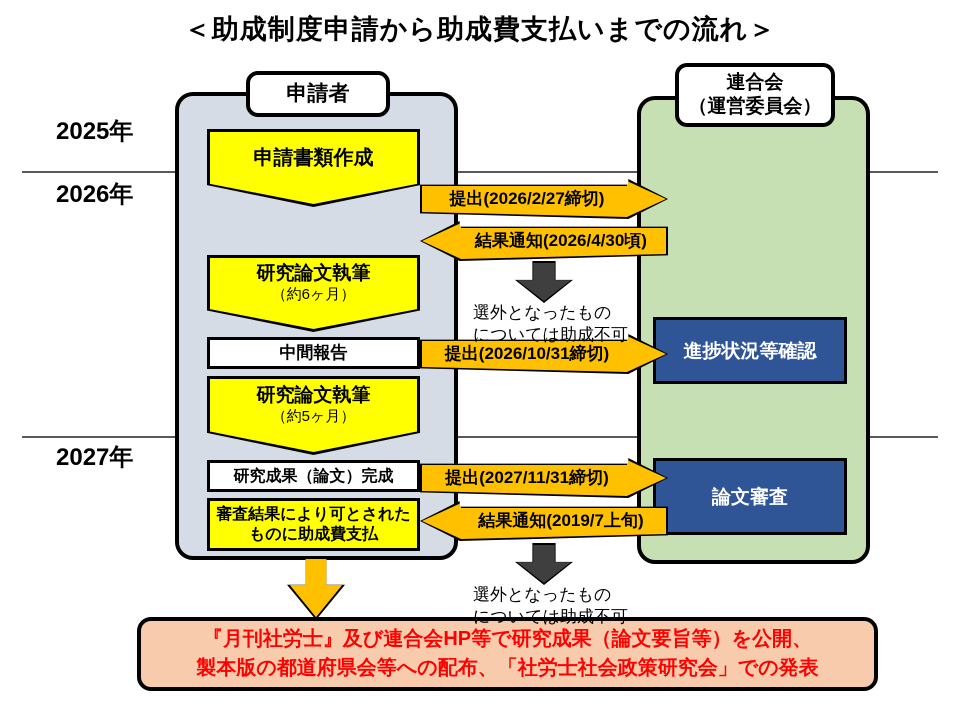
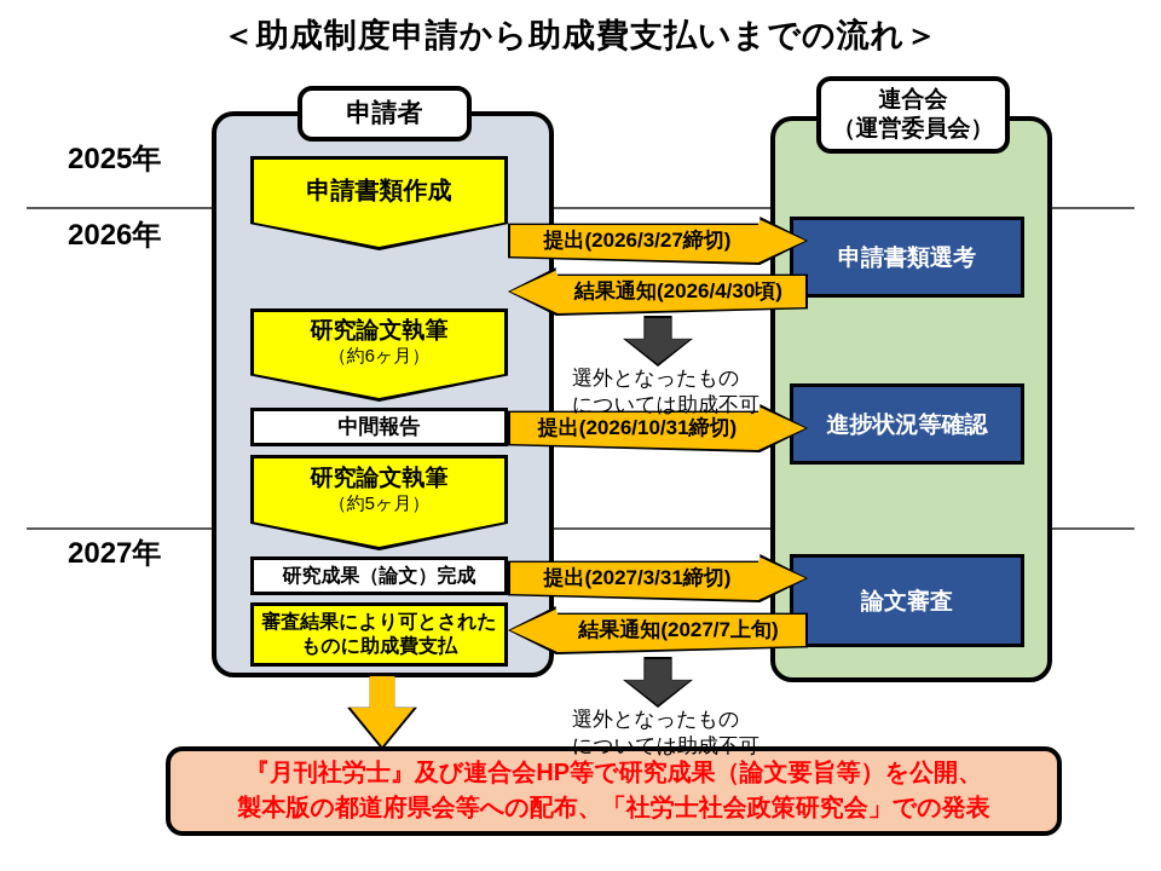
  ＜助成制度申請から助成費支払いまでの流れ＞
  2025年
  2026年
  2027年
  申請者
  連合会
  （運営委員会）
  申請書類作成
  研究論文執筆
  （約6ヶ月）
  中間報告
  研究論文執筆
  （約5ヶ月）
  研究成果（論文）完成
  審査結果により可とされた
  ものに助成費支払
+ 申請書類選考
  進捗状況等確認
  論文審査
- 提出(2026/2/27締切)
+ 提出(2026/3/27締切)
  結果通知(2026/4/30頃)
  提出(2026/10/31締切)
- 提出(2027/11/31締切)
+ 提出(2027/3/31締切)
- 結果通知(2019/7上旬)
+ 結果通知(2027/7上旬)
  選外となったもの
  については助成不可
  選外となったもの
  については助成不可
  『月刊社労士』及び連合会HP等で研究成果（論文要旨等）を公開、
  製本版の都道府県会等への配布、「社労士社会政策研究会」での発表
